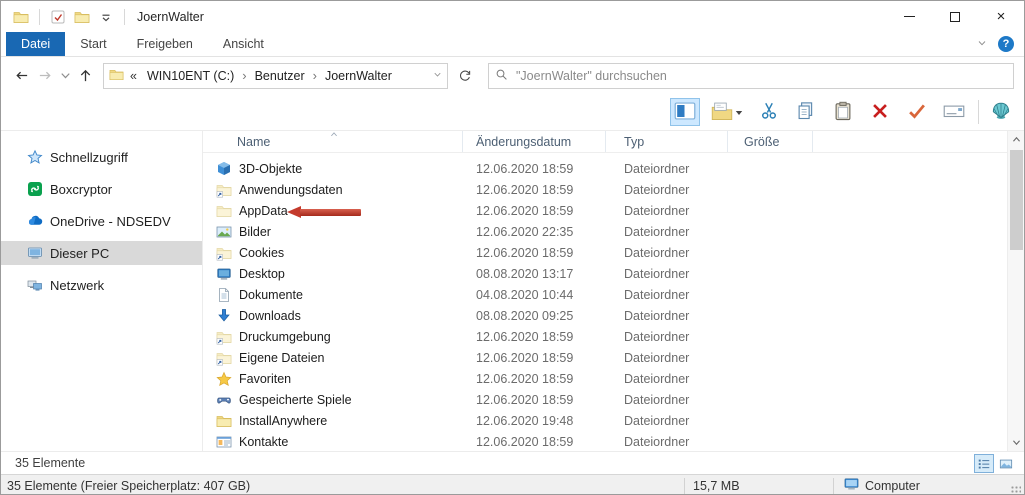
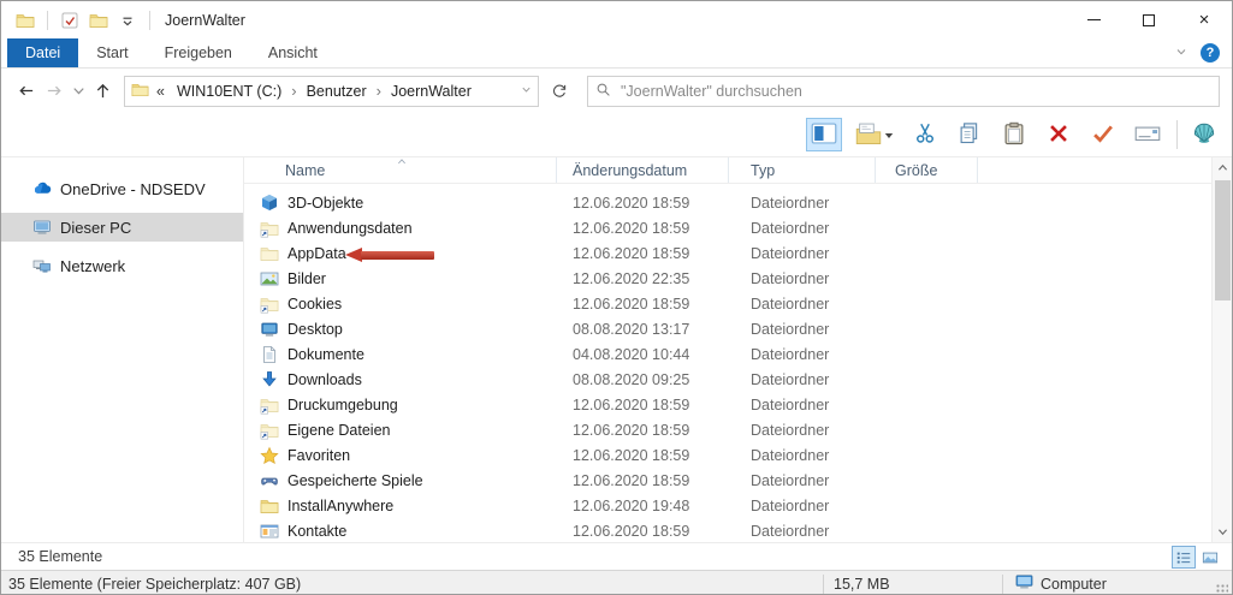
  JoernWalter
  ×
  Datei
  Start
  Freigeben
  Ansicht
  ?
  «
  WIN10ENT (C:)
  ›
  Benutzer
  ›
  JoernWalter
  "JoernWalter" durchsuchen
- Schnellzugriff
- Boxcryptor
  OneDrive - NDSEDV
  Dieser PC
  Netzwerk
  Name
  Änderungsdatum
  Typ
  Größe
  3D-Objekte
  12.06.2020 18:59
  Dateiordner
  Anwendungsdaten
  12.06.2020 18:59
  Dateiordner
  AppData
  12.06.2020 18:59
  Dateiordner
  Bilder
  12.06.2020 22:35
  Dateiordner
  Cookies
  12.06.2020 18:59
  Dateiordner
  Desktop
  08.08.2020 13:17
  Dateiordner
  Dokumente
  04.08.2020 10:44
  Dateiordner
  Downloads
  08.08.2020 09:25
  Dateiordner
  Druckumgebung
  12.06.2020 18:59
  Dateiordner
  Eigene Dateien
  12.06.2020 18:59
  Dateiordner
  Favoriten
  12.06.2020 18:59
  Dateiordner
  Gespeicherte Spiele
  12.06.2020 18:59
  Dateiordner
  InstallAnywhere
  12.06.2020 19:48
  Dateiordner
  Kontakte
  12.06.2020 18:59
  Dateiordner
  35 Elemente
  35 Elemente (Freier Speicherplatz: 407 GB)
  15,7 MB
  Computer
